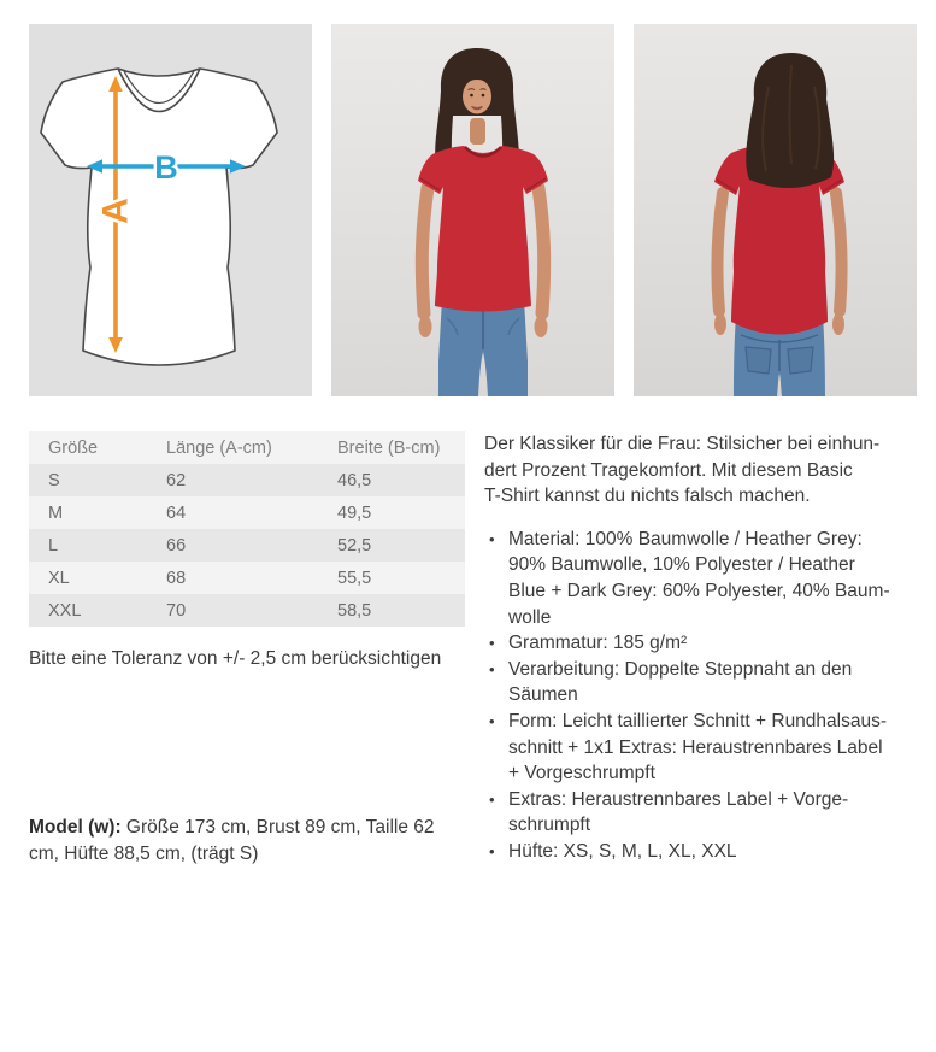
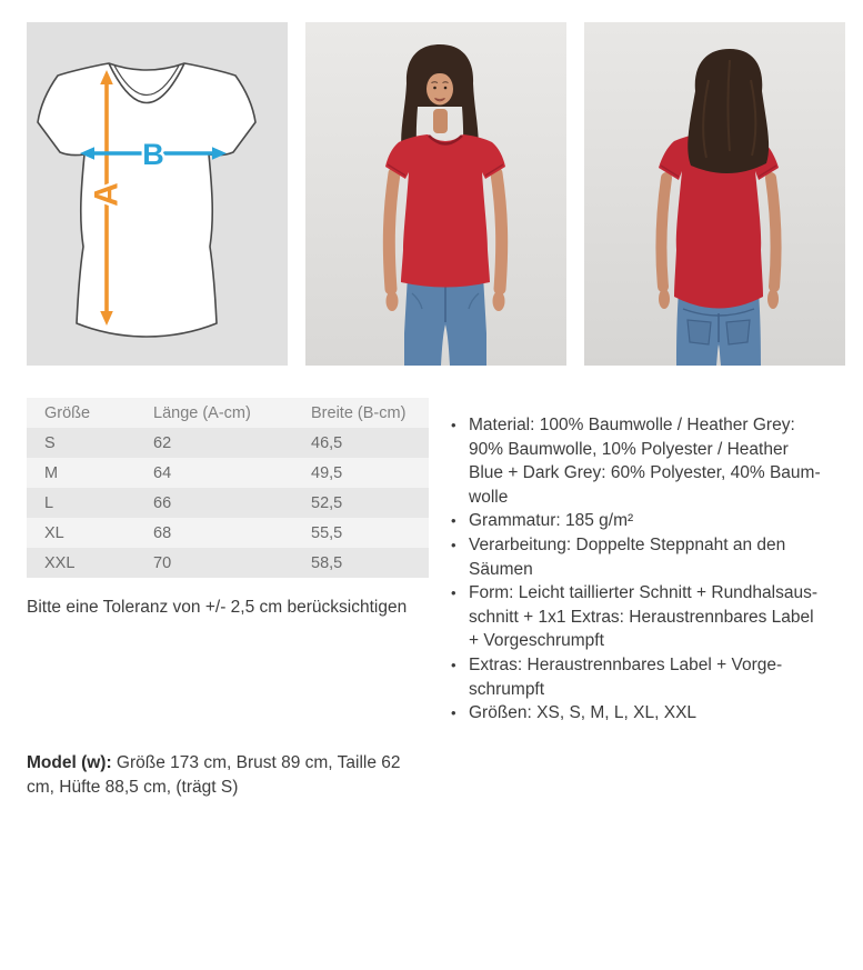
  B
  Größe	Länge (A-cm)	Breite (B-cm)
  S	62	46,5
  M	64	49,5
  L	66	52,5
  XL	68	55,5
  XXL	70	58,5
  Bitte eine Toleranz von +/- 2,5 cm berücksichtigen
  Model (w): Größe 173 cm, Brust 89 cm, Taille 62 cm, Hüfte 88,5 cm, (trägt S)
- Der Klassiker für die Frau: Stilsicher bei einhun-
- dert Prozent Tragekomfort. Mit diesem Basic
- T-Shirt kannst du nichts falsch machen.
  •
  Material: 100% Baumwolle / Heather Grey:
  90% Baumwolle, 10% Polyester / Heather
  Blue + Dark Grey: 60% Polyester, 40% Baum-
  wolle
  •
  Grammatur: 185 g/m²
  •
  Verarbeitung: Doppelte Steppnaht an den
  Säumen
  •
  Form: Leicht taillierter Schnitt + Rundhalsaus-
  schnitt + 1x1 Extras: Heraustrennbares Label
  + Vorgeschrumpft
  •
  Extras: Heraustrennbares Label + Vorge-
  schrumpft
  •
- Hüfte: XS, S, M, L, XL, XXL
+ Größen: XS, S, M, L, XL, XXL
